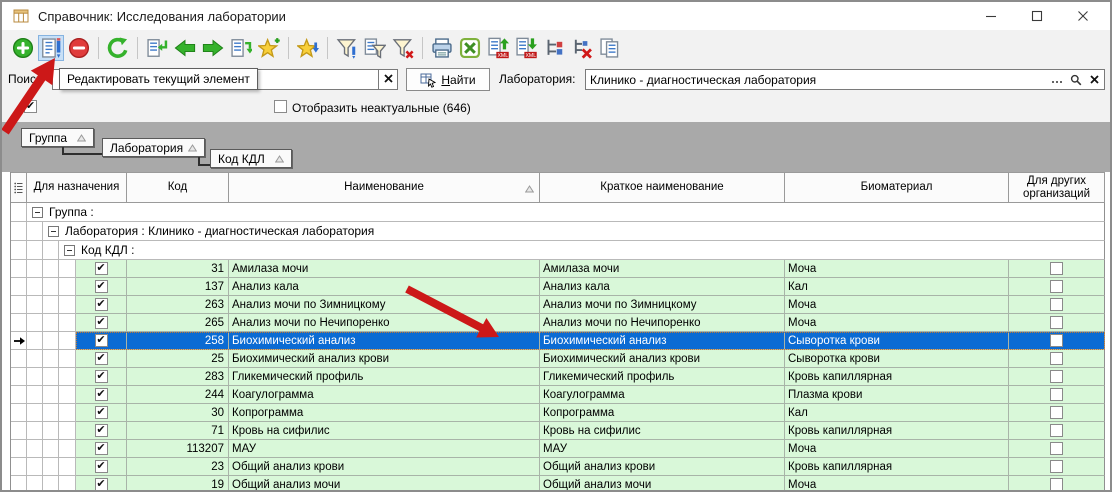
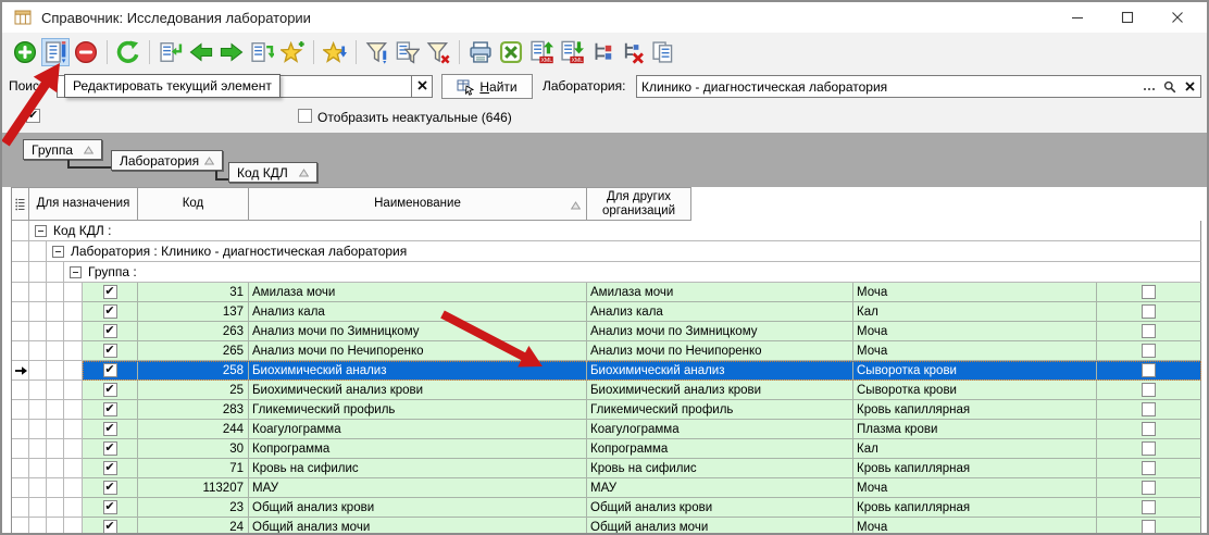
  Справочник: Исследования лаборатории
  Найти
  Лаборатория:
  Клинико - диагностическая лаборатория
  Отобразить неактуальные (646)
  Группа
  Лаборатория
  Код КДЛ
  Для назначения
  Код
  Наименование
- Краткое наименование
- Биоматериал
  Для других организаций
- Группа :
+ Код КДЛ :
  Лаборатория : Клинико - диагностическая лаборатория
- Код КДЛ :
+ Группа :
  31
  Амилаза мочи
  Амилаза мочи
  Моча
  137
  Анализ кала
  Анализ кала
  Кал
  263
  Анализ мочи по Зимницкому
  Анализ мочи по Зимницкому
  Моча
  265
  Анализ мочи по Нечипоренко
  Анализ мочи по Нечипоренко
  Моча
  258
  Биохимический анализ
  Биохимический анализ
  Сыворотка крови
  25
  Биохимический анализ крови
  Биохимический анализ крови
  Сыворотка крови
  283
  Гликемический профиль
  Гликемический профиль
  Кровь капиллярная
  244
  Коагулограмма
  Коагулограмма
  Плазма крови
  30
  Копрограмма
  Копрограмма
  Кал
  71
  Кровь на сифилис
  Кровь на сифилис
  Кровь капиллярная
  113207
  МАУ
  МАУ
  Моча
  23
  Общий анализ крови
  Общий анализ крови
  Кровь капиллярная
- 19
+ 24
  Общий анализ мочи
  Общий анализ мочи
  Моча
  Редактировать текущий элемент
